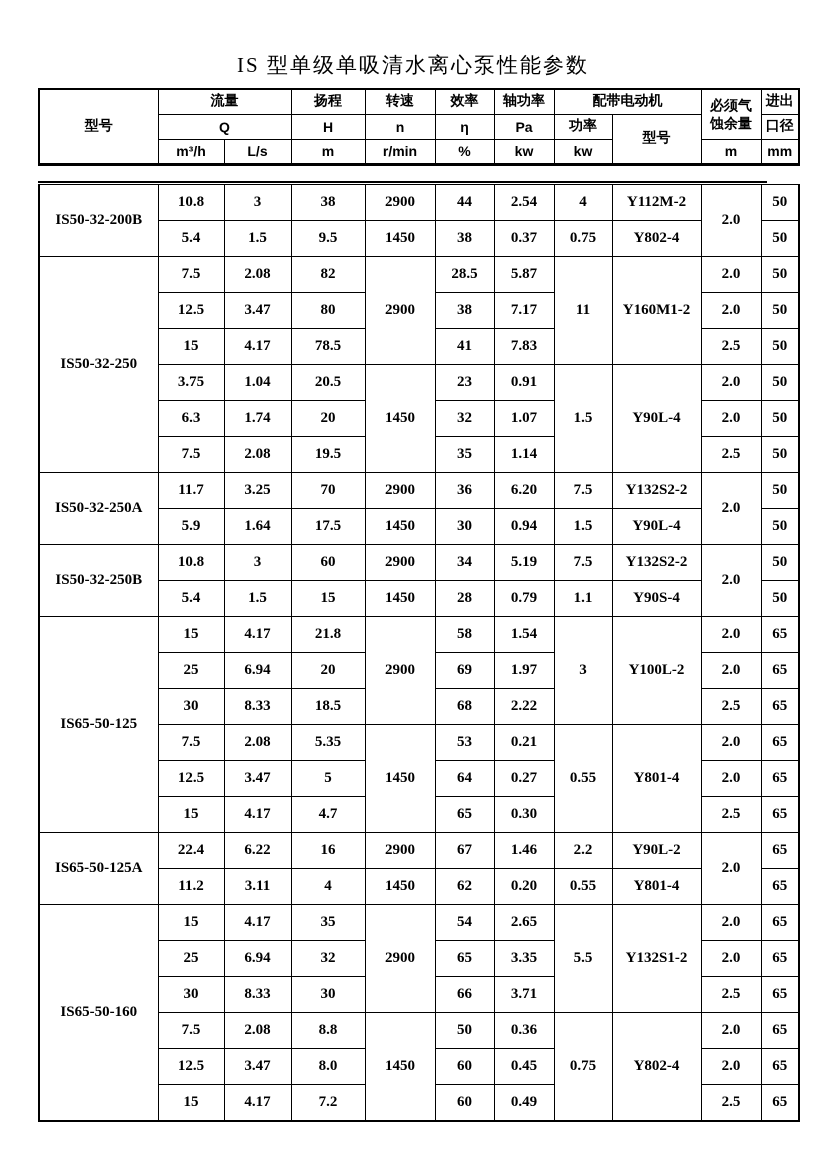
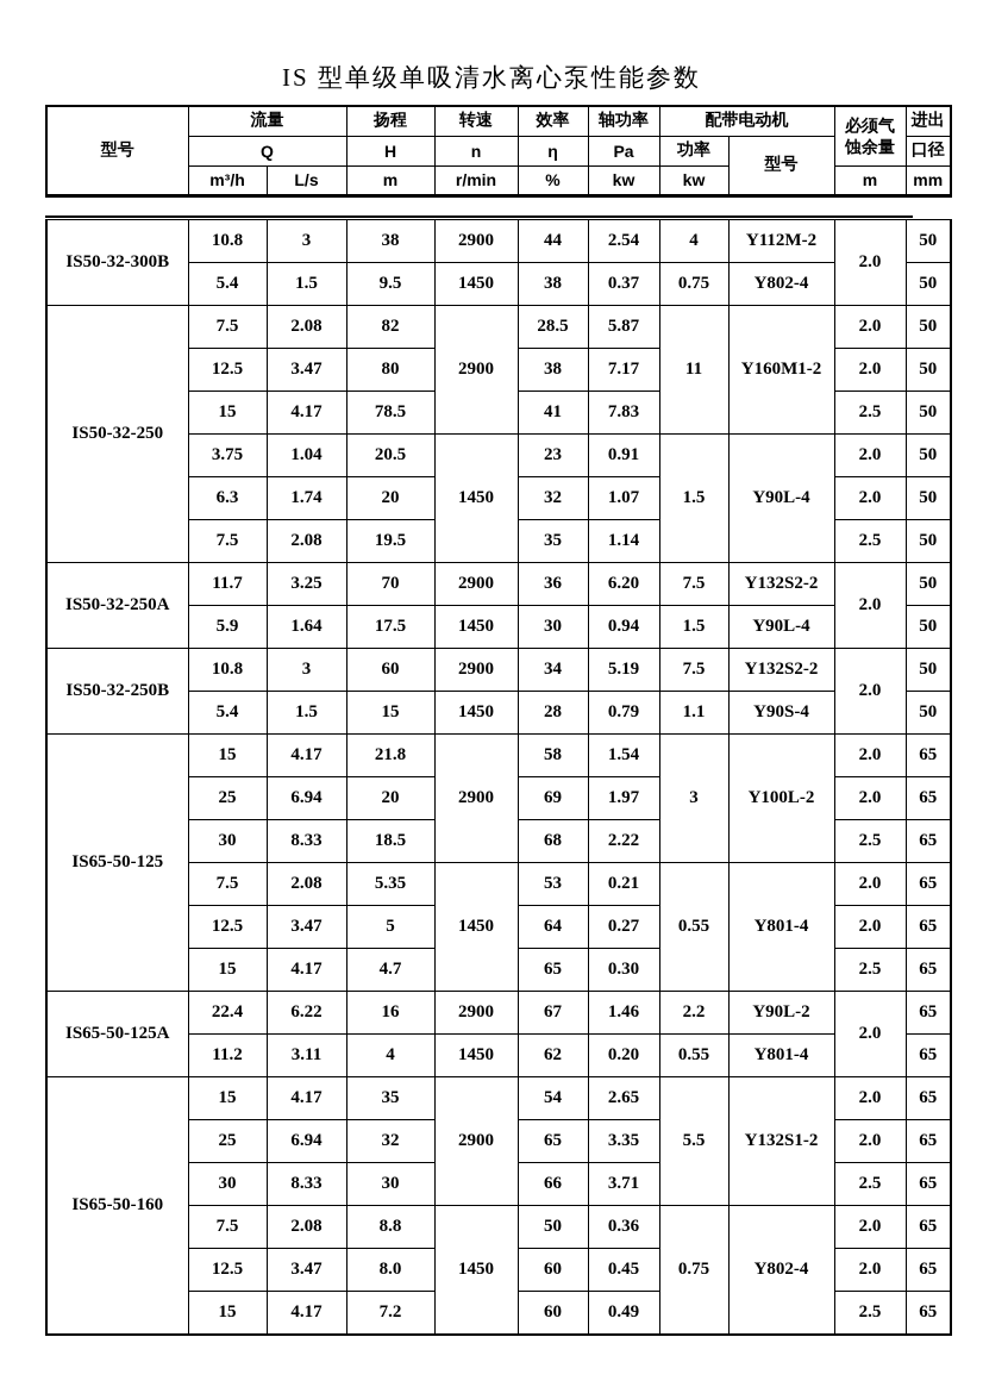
  IS 型单级单吸清水离心泵性能参数
  型号	流量	扬程	转速	效率	轴功率	配带电动机	必须气 蚀余量	进出
  Q	H	n	η	Pa	功率	型号	口径
  m³/h	L/s	m	r/min	%	kw	kw	m	mm
- IS50-32-200B	10.8	3	38	2900	44	2.54	4	Y112M-2	2.0	50
+ IS50-32-300B	10.8	3	38	2900	44	2.54	4	Y112M-2	2.0	50
  5.4	1.5	9.5	1450	38	0.37	0.75	Y802-4	50
  IS50-32-250	7.5	2.08	82	2900	28.5	5.87	11	Y160M1-2	2.0	50
  12.5	3.47	80	38	7.17	2.0	50
  15	4.17	78.5	41	7.83	2.5	50
  3.75	1.04	20.5	1450	23	0.91	1.5	Y90L-4	2.0	50
  6.3	1.74	20	32	1.07	2.0	50
  7.5	2.08	19.5	35	1.14	2.5	50
  IS50-32-250A	11.7	3.25	70	2900	36	6.20	7.5	Y132S2-2	2.0	50
  5.9	1.64	17.5	1450	30	0.94	1.5	Y90L-4	50
  IS50-32-250B	10.8	3	60	2900	34	5.19	7.5	Y132S2-2	2.0	50
  5.4	1.5	15	1450	28	0.79	1.1	Y90S-4	50
  IS65-50-125	15	4.17	21.8	2900	58	1.54	3	Y100L-2	2.0	65
  25	6.94	20	69	1.97	2.0	65
  30	8.33	18.5	68	2.22	2.5	65
  7.5	2.08	5.35	1450	53	0.21	0.55	Y801-4	2.0	65
  12.5	3.47	5	64	0.27	2.0	65
  15	4.17	4.7	65	0.30	2.5	65
  IS65-50-125A	22.4	6.22	16	2900	67	1.46	2.2	Y90L-2	2.0	65
  11.2	3.11	4	1450	62	0.20	0.55	Y801-4	65
  IS65-50-160	15	4.17	35	2900	54	2.65	5.5	Y132S1-2	2.0	65
  25	6.94	32	65	3.35	2.0	65
  30	8.33	30	66	3.71	2.5	65
  7.5	2.08	8.8	1450	50	0.36	0.75	Y802-4	2.0	65
  12.5	3.47	8.0	60	0.45	2.0	65
  15	4.17	7.2	60	0.49	2.5	65
